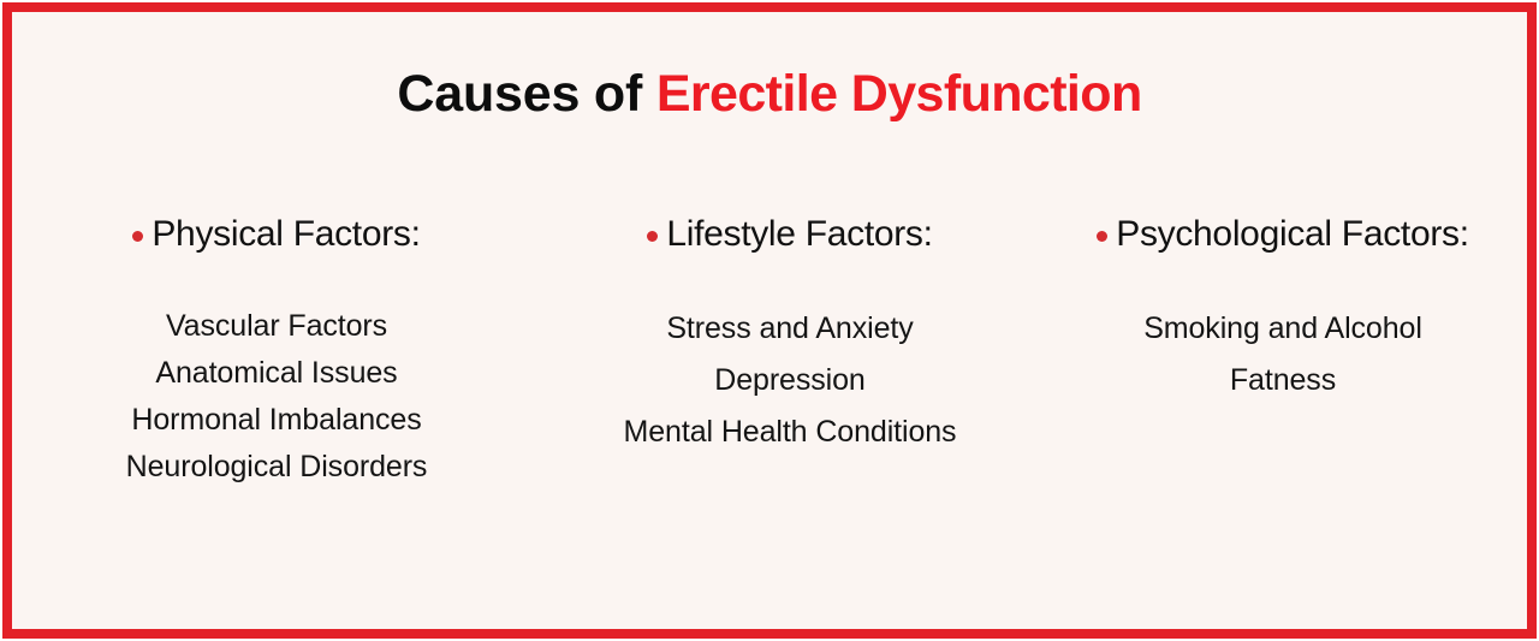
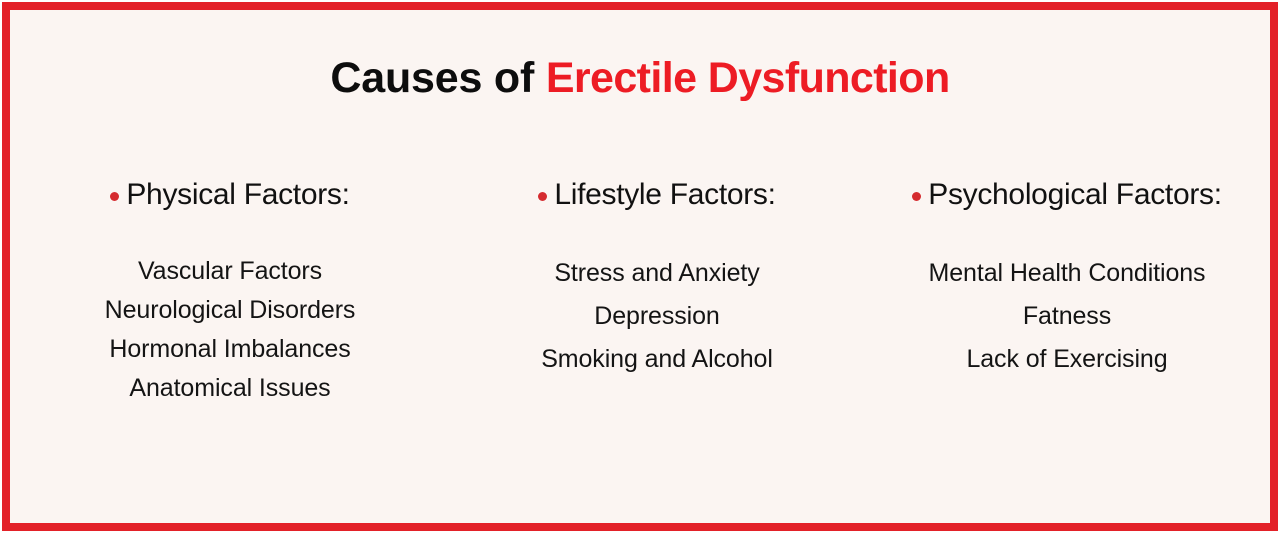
  Causes of Erectile Dysfunction
  Physical Factors:
  Vascular Factors
- Anatomical Issues
+ Neurological Disorders
  Hormonal Imbalances
- Neurological Disorders
+ Anatomical Issues
  Lifestyle Factors:
  Stress and Anxiety
  Depression
- Mental Health Conditions
+ Smoking and Alcohol
  Psychological Factors:
- Smoking and Alcohol
+ Mental Health Conditions
  Fatness
+ Lack of Exercising
